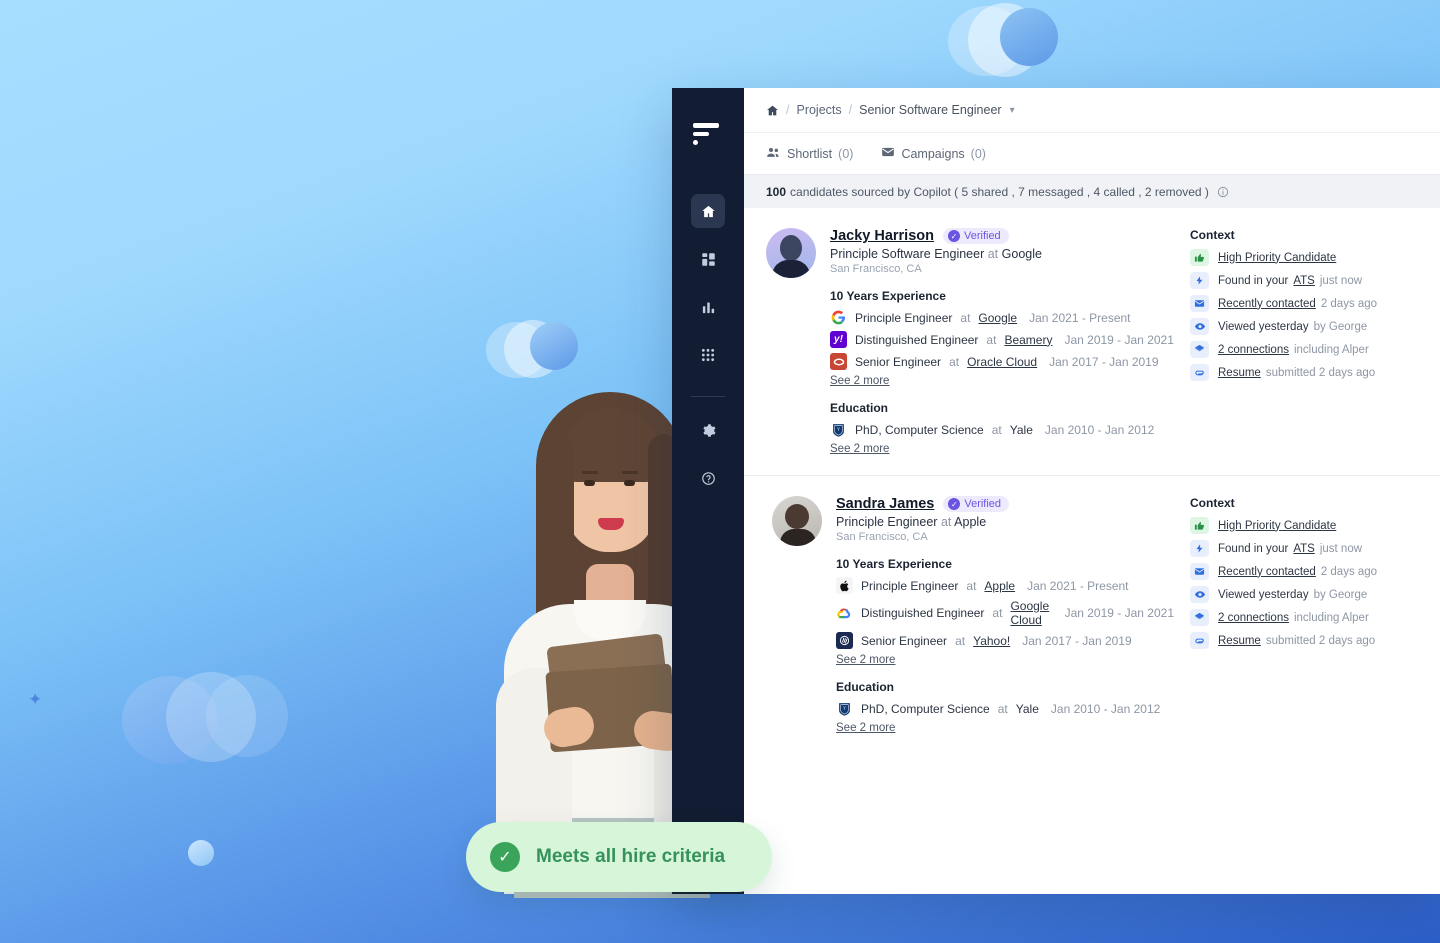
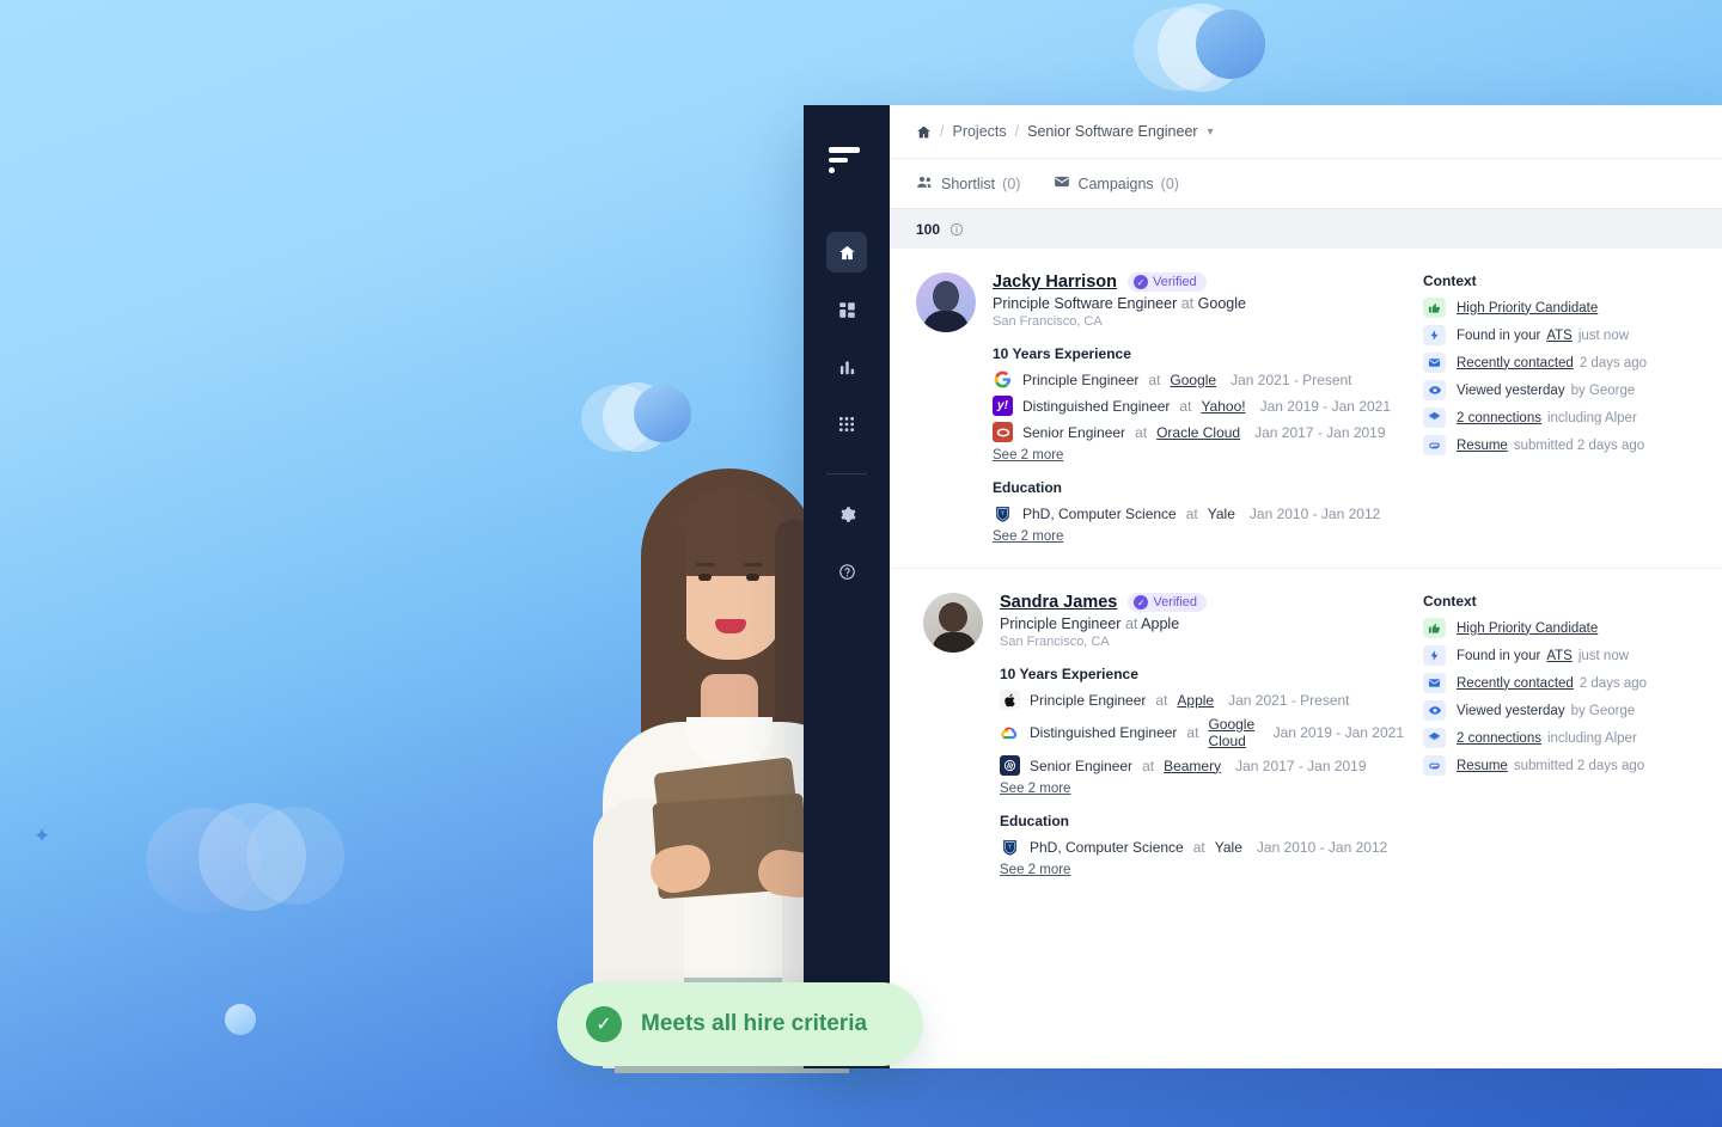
  ✦
  /
  Projects
  /
  Senior Software Engineer
  ▾
  Shortlist
  (0)
  Campaigns
  (0)
  100
- candidates sourced by Copilot ( 5 shared , 7 messaged , 4 called , 2 removed )
  Jacky Harrison
  ✓
  Verified
  Principle Software Engineer at Google
  San Francisco, CA
  10 Years Experience
  Principle Engineer
  at
  Google
  Jan 2021 - Present
  y!
  Distinguished Engineer
  at
- Beamery
+ Yahoo!
  Jan 2019 - Jan 2021
  Senior Engineer
  at
  Oracle Cloud
  Jan 2017 - Jan 2019
  See 2 more
  Education
  PhD, Computer Science
  at
  Yale
  Jan 2010 - Jan 2012
  See 2 more
  Context
  High Priority Candidate
  Found in your
  ATS
  just now
  Recently contacted
  2 days ago
  Viewed yesterday
  by George
  2 connections
  including Alper
  Resume
  submitted 2 days ago
  Sandra James
  ✓
  Verified
  Principle Engineer at Apple
  San Francisco, CA
  10 Years Experience
  Principle Engineer
  at
  Apple
  Jan 2021 - Present
  Distinguished Engineer
  at
  Google Cloud
  Jan 2019 - Jan 2021
  Senior Engineer
  at
- Yahoo!
+ Beamery
  Jan 2017 - Jan 2019
  See 2 more
  Education
  PhD, Computer Science
  at
  Yale
  Jan 2010 - Jan 2012
  See 2 more
  Context
  High Priority Candidate
  Found in your
  ATS
  just now
  Recently contacted
  2 days ago
  Viewed yesterday
  by George
  2 connections
  including Alper
  Resume
  submitted 2 days ago
  ✓
  Meets all hire criteria
